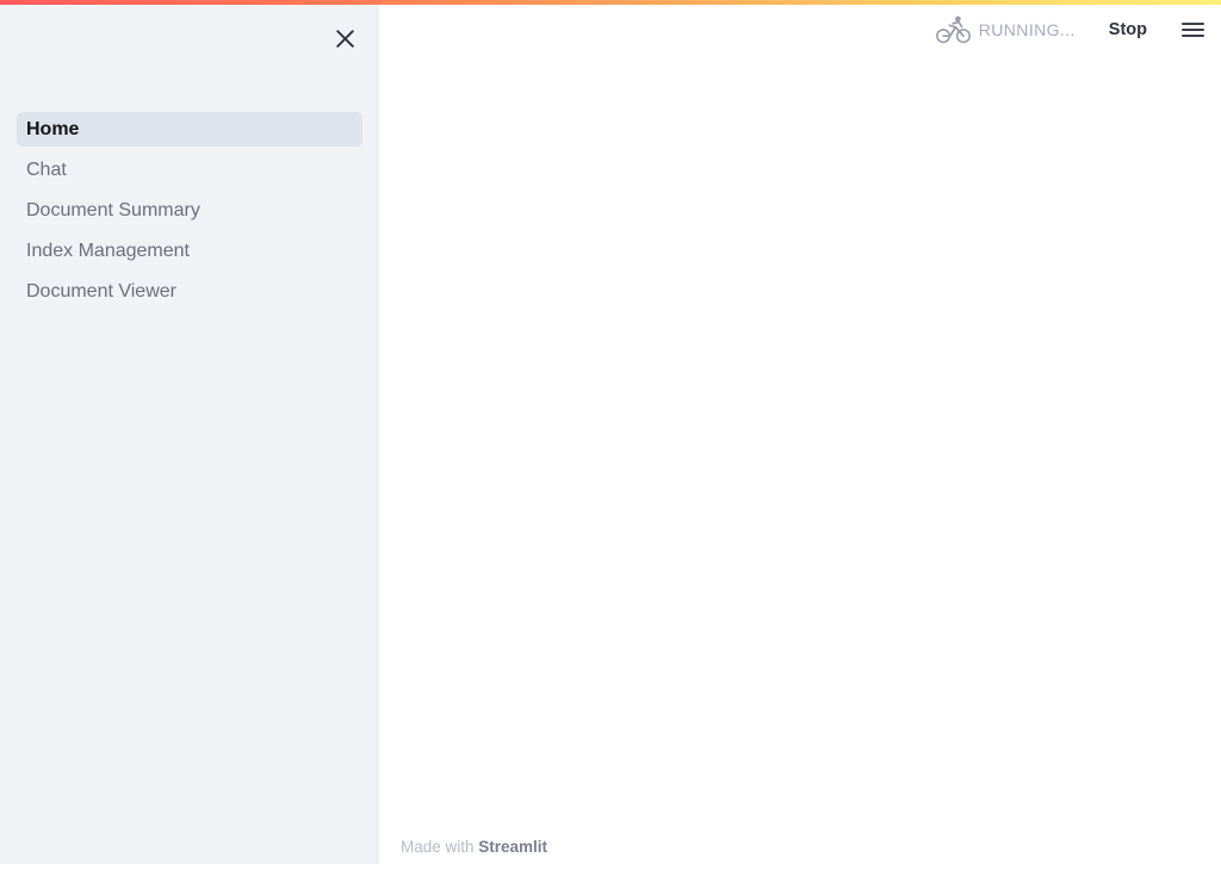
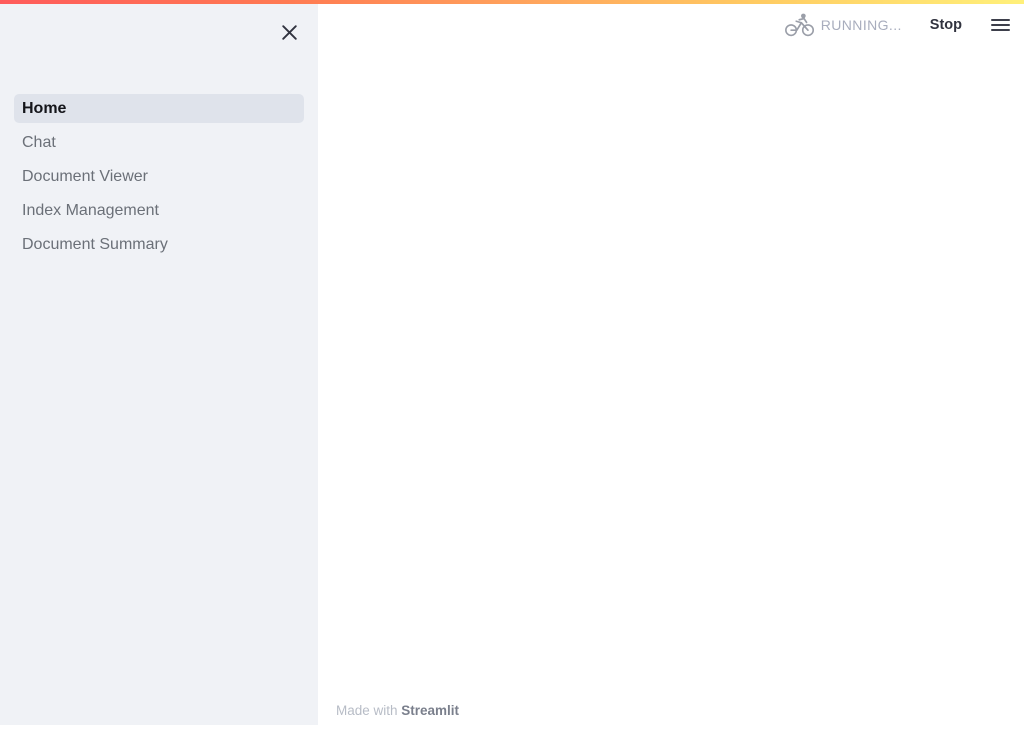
  Home
  Chat
- Document Summary
+ Document Viewer
  Index Management
- Document Viewer
+ Document Summary
  Made with Streamlit
  RUNNING...
  Stop
